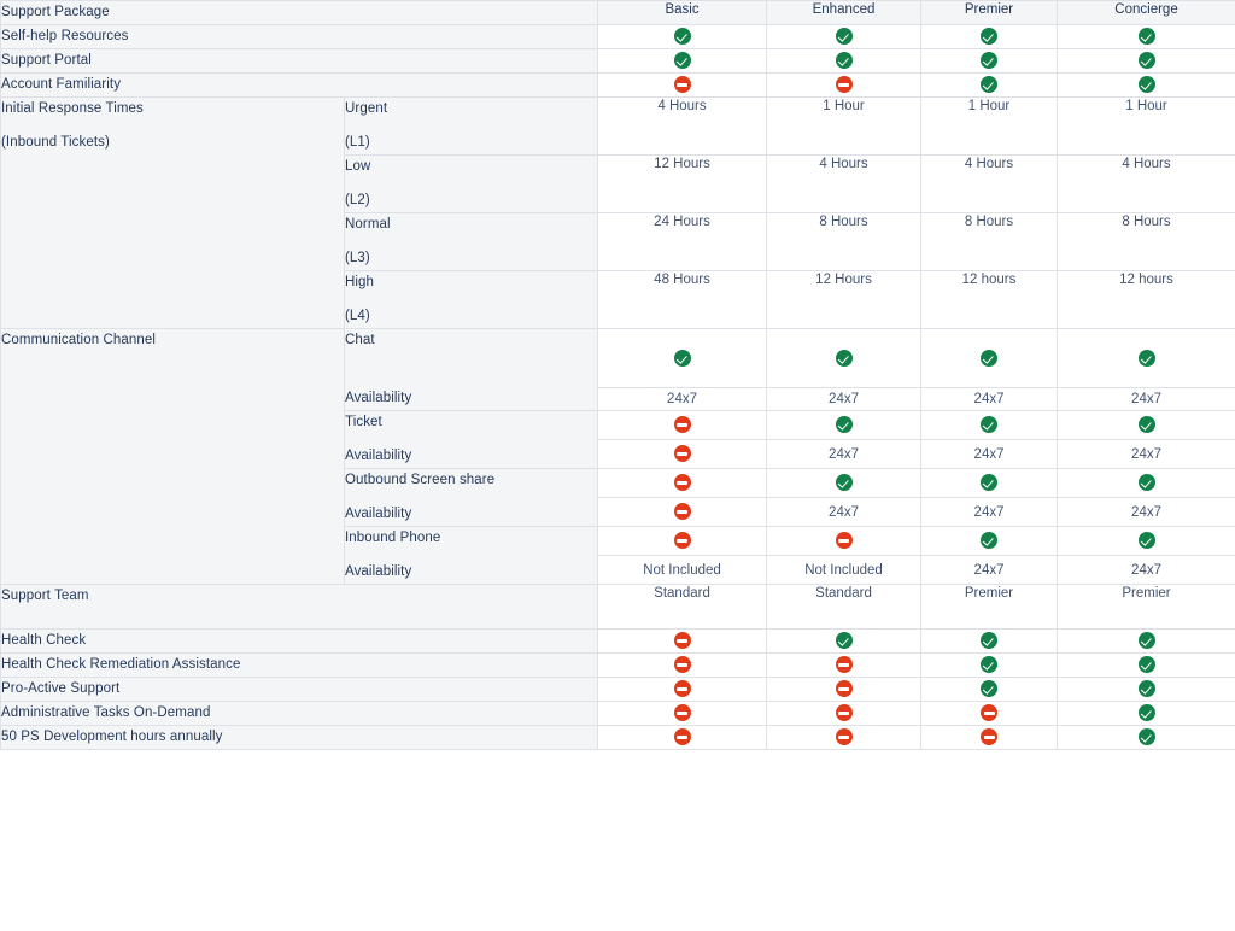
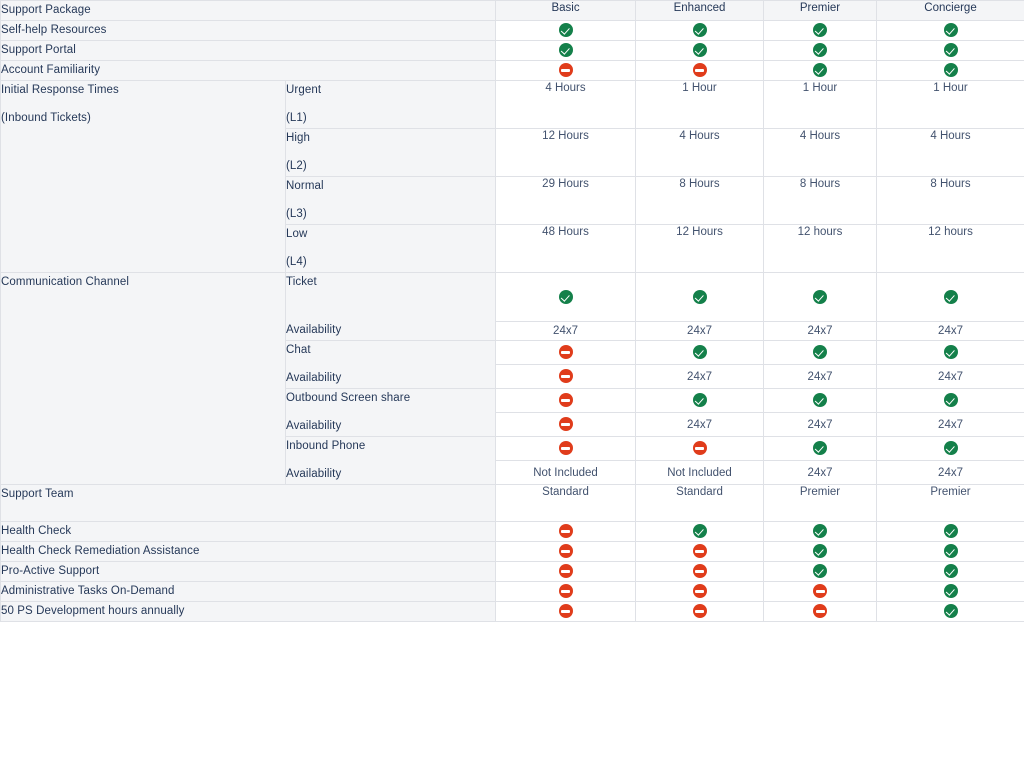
  Support Package	Basic	Enhanced	Premier	Concierge
  Self-help Resources
  Support Portal
  Account Familiarity
  Initial Response Times (Inbound Tickets)	Urgent (L1)	4 Hours	1 Hour	1 Hour	1 Hour
- Low (L2)	12 Hours	4 Hours	4 Hours	4 Hours
+ High (L2)	12 Hours	4 Hours	4 Hours	4 Hours
- Normal (L3)	24 Hours	8 Hours	8 Hours	8 Hours
+ Normal (L3)	29 Hours	8 Hours	8 Hours	8 Hours
- High (L4)	48 Hours	12 Hours	12 hours	12 hours
+ Low (L4)	48 Hours	12 Hours	12 hours	12 hours
- Communication Channel	Chat Availability
+ Communication Channel	Ticket Availability
  24x7	24x7	24x7	24x7
- Ticket Availability
+ Chat Availability
  	24x7	24x7	24x7
  Outbound Screen share Availability
  	24x7	24x7	24x7
  Inbound Phone Availability
  Not Included	Not Included	24x7	24x7
  Support Team	Standard	Standard	Premier	Premier
  Health Check
  Health Check Remediation Assistance
  Pro-Active Support
  Administrative Tasks On-Demand
  50 PS Development hours annually
